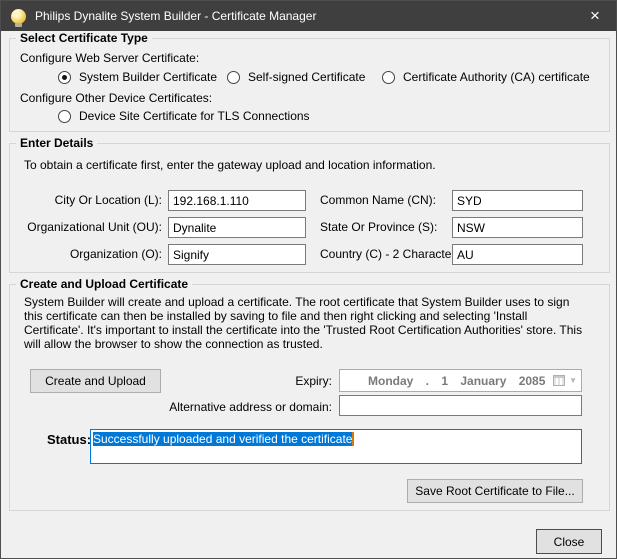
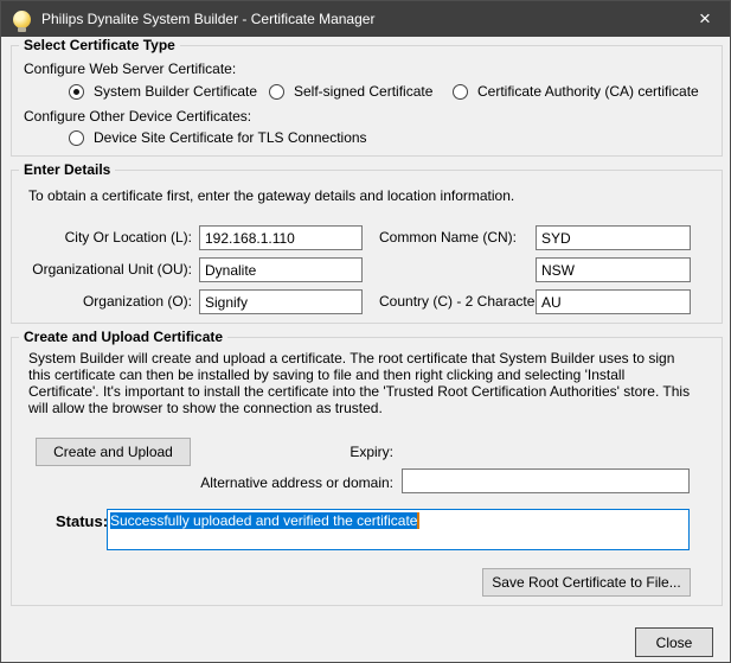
  Philips Dynalite System Builder - Certificate Manager
  ×
  Select Certificate Type
  Configure Web Server Certificate:
  System Builder Certificate
  Self-signed Certificate
  Certificate Authority (CA) certificate
  Configure Other Device Certificates:
  Device Site Certificate for TLS Connections
  Enter Details
- To obtain a certificate first, enter the gateway upload and location information.
+ To obtain a certificate first, enter the gateway details and location information.
  City Or Location (L):
  192.168.1.110
  Common Name (CN):
  SYD
  Organizational Unit (OU):
  Dynalite
- State Or Province (S):
  NSW
  Organization (O):
  Signify
  Country (C) - 2 Characte
  AU
  Create and Upload Certificate
  System Builder will create and upload a certificate. The root certificate that System Builder uses to sign this certificate can then be installed by saving to file and then right clicking and selecting 'Install Certificate'. It's important to install the certificate into the 'Trusted Root Certification Authorities' store. This will allow the browser to show the connection as trusted.
  Create and Upload
  Expiry:
- Monday . 1 January 2085
- ▼
  Alternative address or domain:
  Status:
  Successfully uploaded and verified the certificate
  Save Root Certificate to File...
  Close
